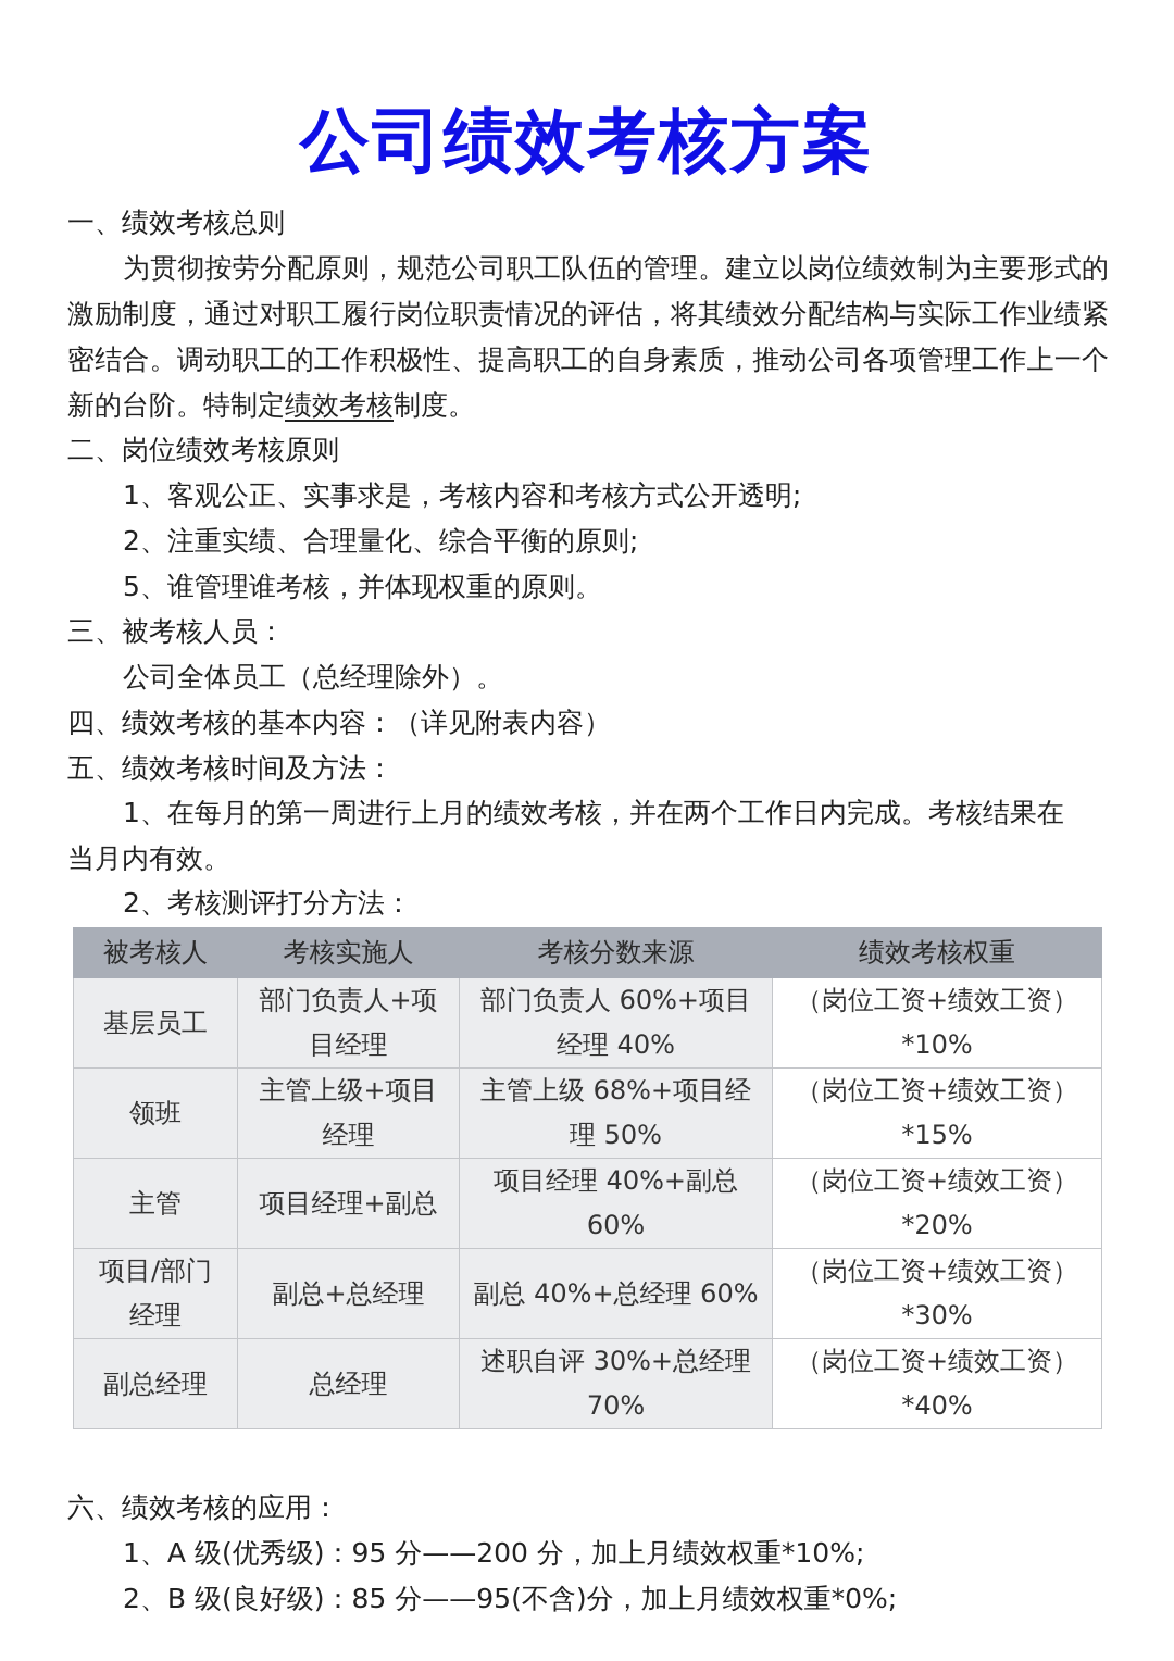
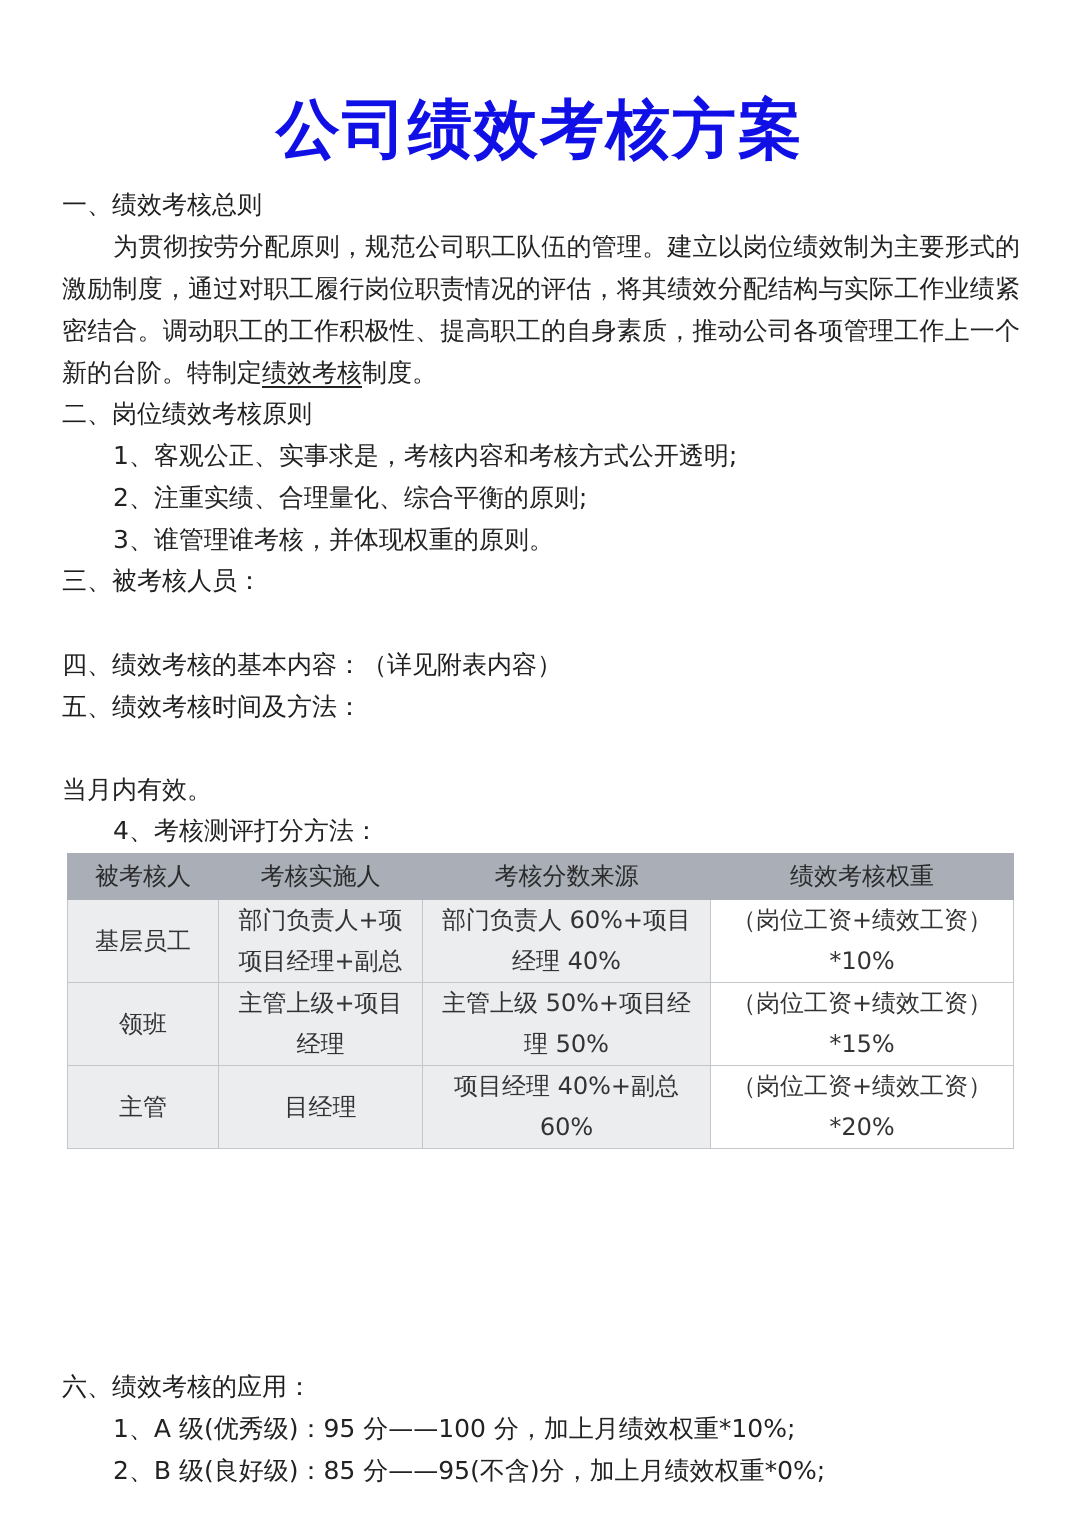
  公司绩效考核方案
  一、绩效考核总则
  为贯彻按劳分配原则，规范公司职工队伍的管理。建立以岗位绩效制为主要形式的激励制度，通过对职工履行岗位职责情况的评估，将其绩效分配结构与实际工作业绩紧密结合。调动职工的工作积极性、提高职工的自身素质，推动公司各项管理工作上一个新的台阶。特制定绩效考核制度。
  二、岗位绩效考核原则
  1、客观公正、实事求是，考核内容和考核方式公开透明;
  2、注重实绩、合理量化、综合平衡的原则;
- 5、谁管理谁考核，并体现权重的原则。
+ 3、谁管理谁考核，并体现权重的原则。
  三、被考核人员：
- 公司全体员工（总经理除外）。
  四、绩效考核的基本内容：（详见附表内容）
  五、绩效考核时间及方法：
- 1、在每月的第一周进行上月的绩效考核，并在两个工作日内完成。考核结果在
  当月内有效。
- 2、考核测评打分方法：
+ 4、考核测评打分方法：
  被考核人	考核实施人	考核分数来源	绩效考核权重
- 基层员工	部门负责人+项目经理	部门负责人 60%+项目经理 40%	（岗位工资+绩效工资）*10%
+ 基层员工	部门负责人+项项目经理+副总	部门负责人 60%+项目经理 40%	（岗位工资+绩效工资）*10%
- 领班	主管上级+项目经理	主管上级 68%+项目经理 50%	（岗位工资+绩效工资）*15%
+ 领班	主管上级+项目经理	主管上级 50%+项目经理 50%	（岗位工资+绩效工资）*15%
- 主管	项目经理+副总	项目经理 40%+副总60%	（岗位工资+绩效工资）*20%
+ 主管	目经理	项目经理 40%+副总60%	（岗位工资+绩效工资）*20%
- 项目/部门经理	副总+总经理	副总 40%+总经理 60%	（岗位工资+绩效工资）*30%
- 副总经理	总经理	述职自评 30%+总经理70%	（岗位工资+绩效工资）*40%
  六、绩效考核的应用：
- 1、A 级(优秀级)：95 分——200 分，加上月绩效权重*10%;
+ 1、A 级(优秀级)：95 分——100 分，加上月绩效权重*10%;
  2、B 级(良好级)：85 分——95(不含)分，加上月绩效权重*0%;
